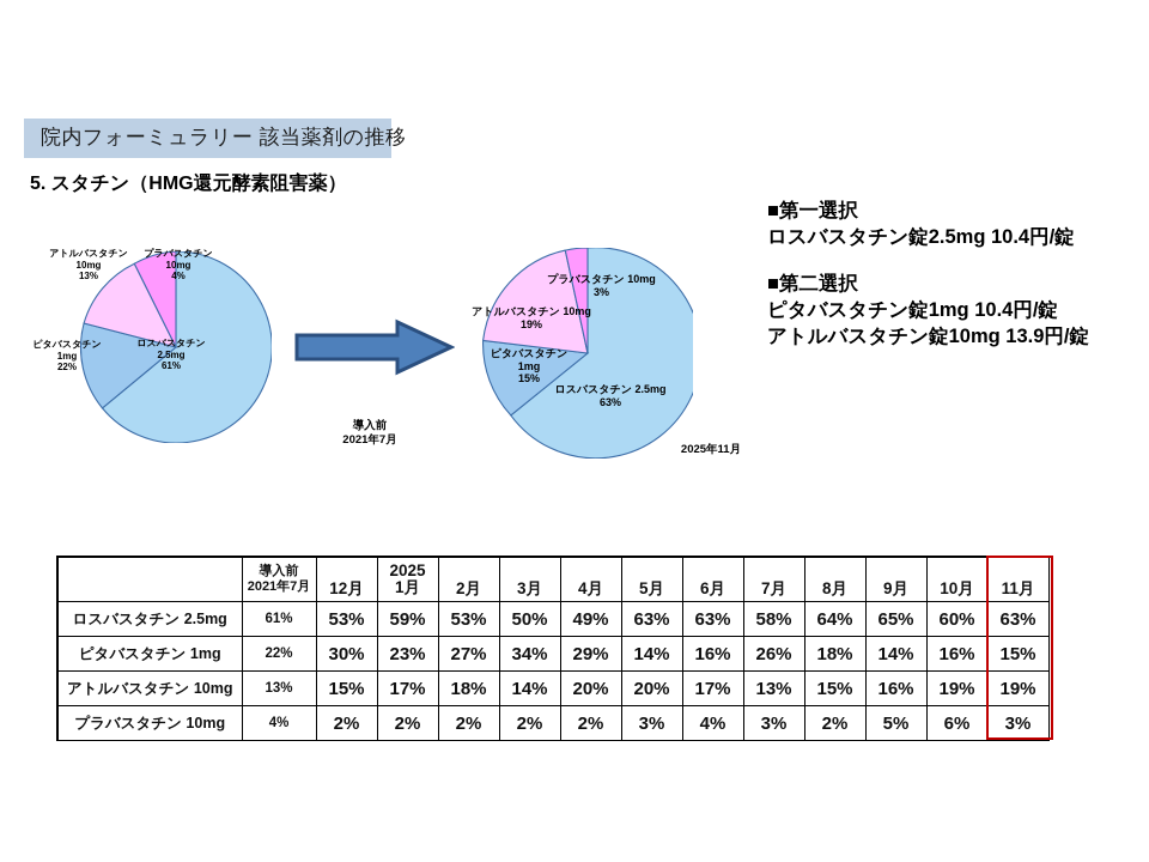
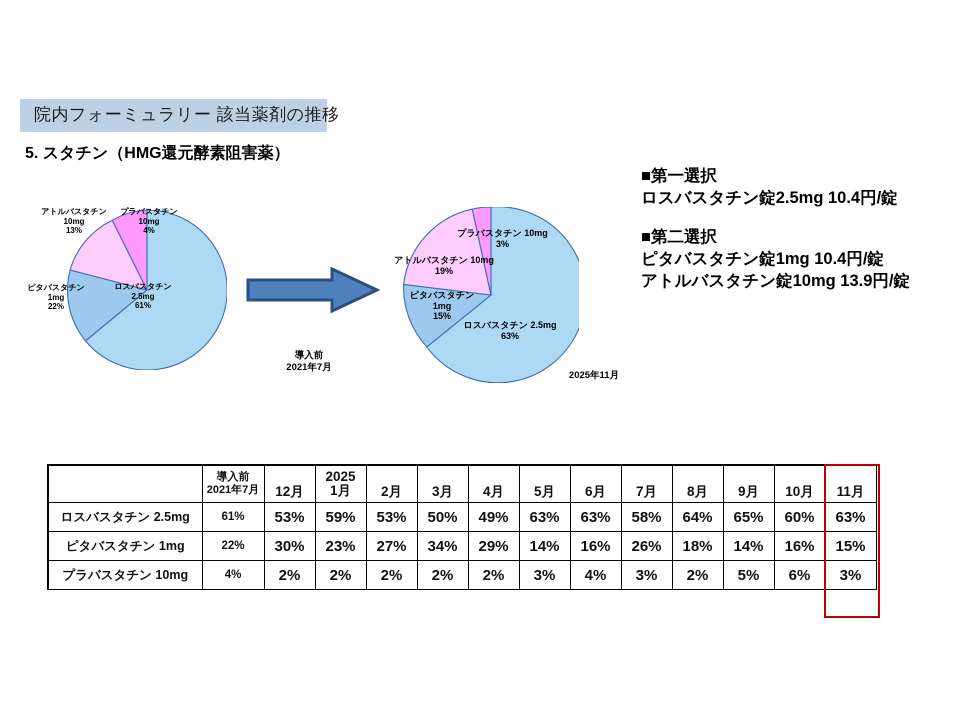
  院内フォーミュラリー 該当薬剤の推移
  5. スタチン（HMG還元酵素阻害薬）
  ■第一選択
  ロスバスタチン錠2.5mg 10.4円/錠
  ■第二選択
  ピタバスタチン錠1mg 10.4円/錠
  アトルバスタチン錠10mg 13.9円/錠
  ロスバスタチン
  2.5mg
  61%
  ピタバスタチン
  1mg
  22%
  アトルバスタチン
  10mg
  13%
  プラバスタチン
  10mg
  4%
  導入前
  2021年7月
  ロスバスタチン 2.5mg
  63%
  ピタバスタチン
  1mg
  15%
  アトルバスタチン 10mg
  19%
  プラバスタチン 10mg
  3%
  2025年11月
  	導入前 2021年7月	12月	2025 1月	2月	3月	4月	5月	6月	7月	8月	9月	10月	11月
  ロスバスタチン 2.5mg	61%	53%	59%	53%	50%	49%	63%	63%	58%	64%	65%	60%	63%
  ピタバスタチン 1mg	22%	30%	23%	27%	34%	29%	14%	16%	26%	18%	14%	16%	15%
- アトルバスタチン 10mg	13%	15%	17%	18%	14%	20%	20%	17%	13%	15%	16%	19%	19%
  プラバスタチン 10mg	4%	2%	2%	2%	2%	2%	3%	4%	3%	2%	5%	6%	3%
